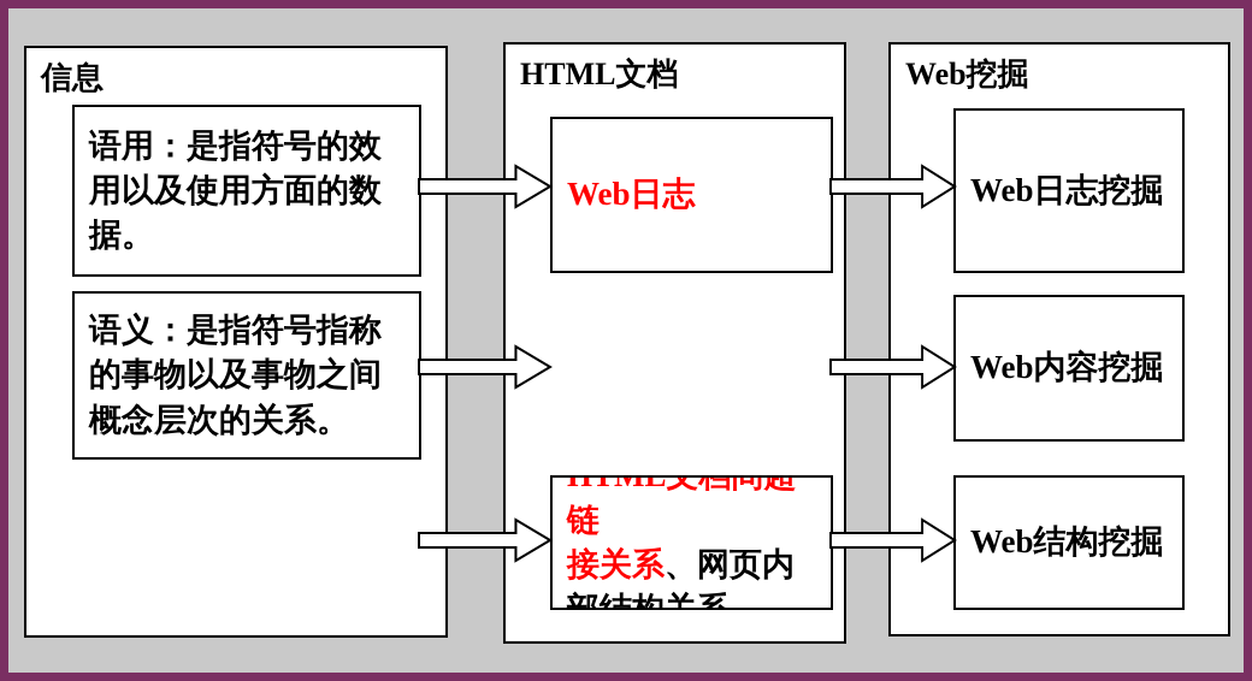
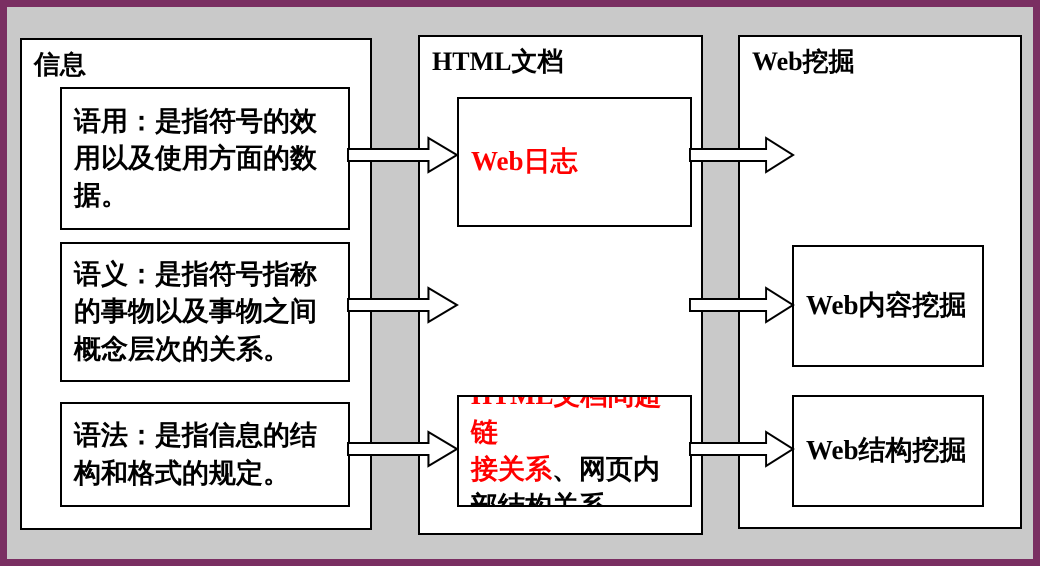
  信息
  语用：是指符号的效
  用以及使用方面的数
  据。
  语义：是指符号指称
  的事物以及事物之间
  概念层次的关系。
+ 语法：是指信息的结
+ 构和格式的规定。
  HTML文档
  Web日志
  接关系、网页内
  Web挖掘
- Web日志挖掘
  Web内容挖掘
  Web结构挖掘
